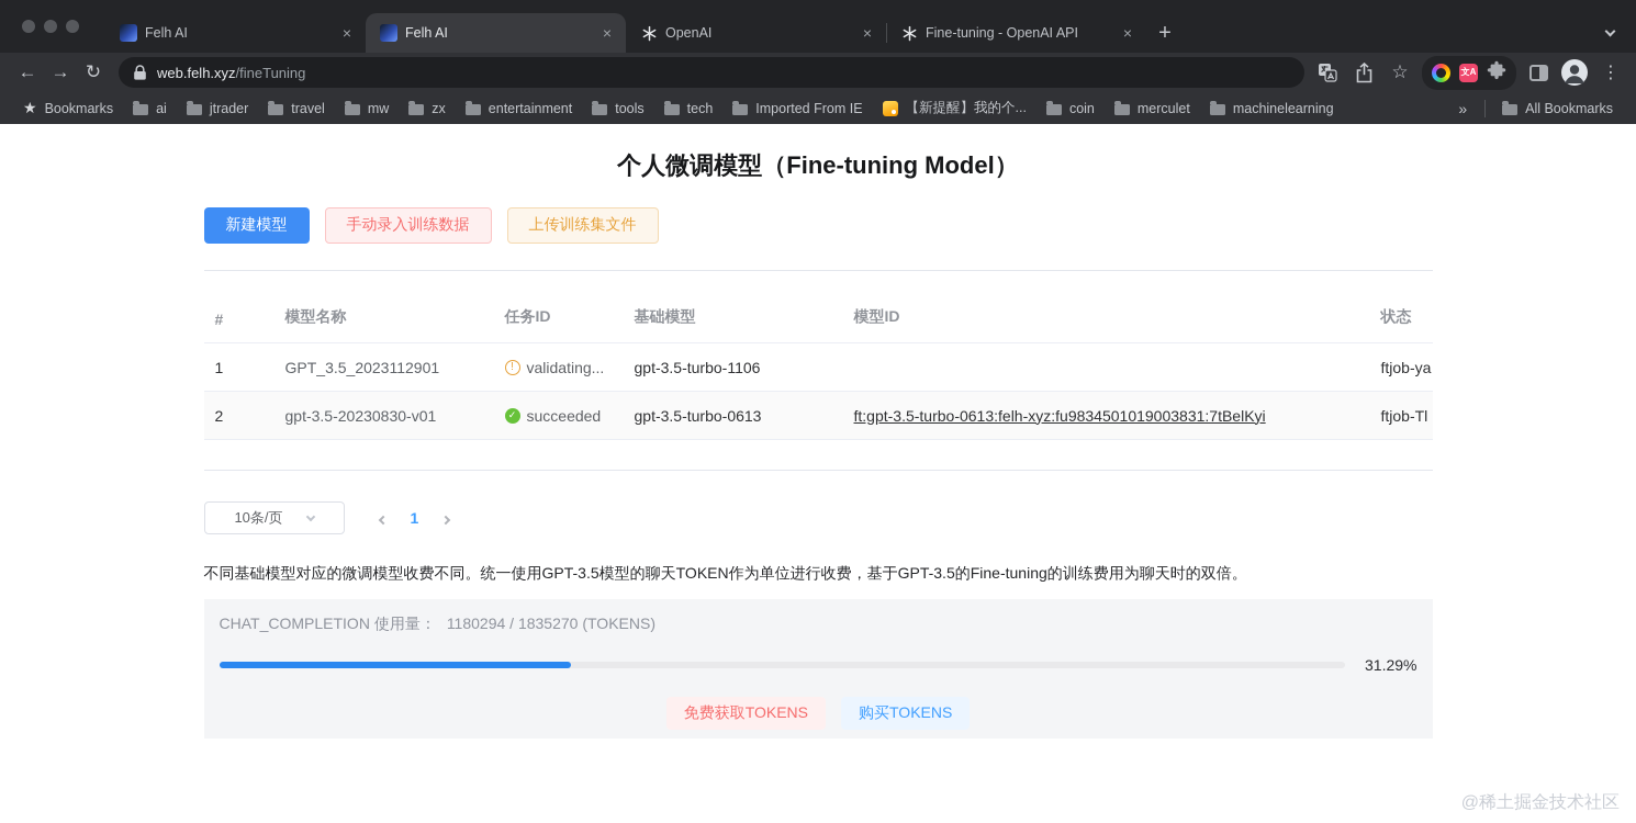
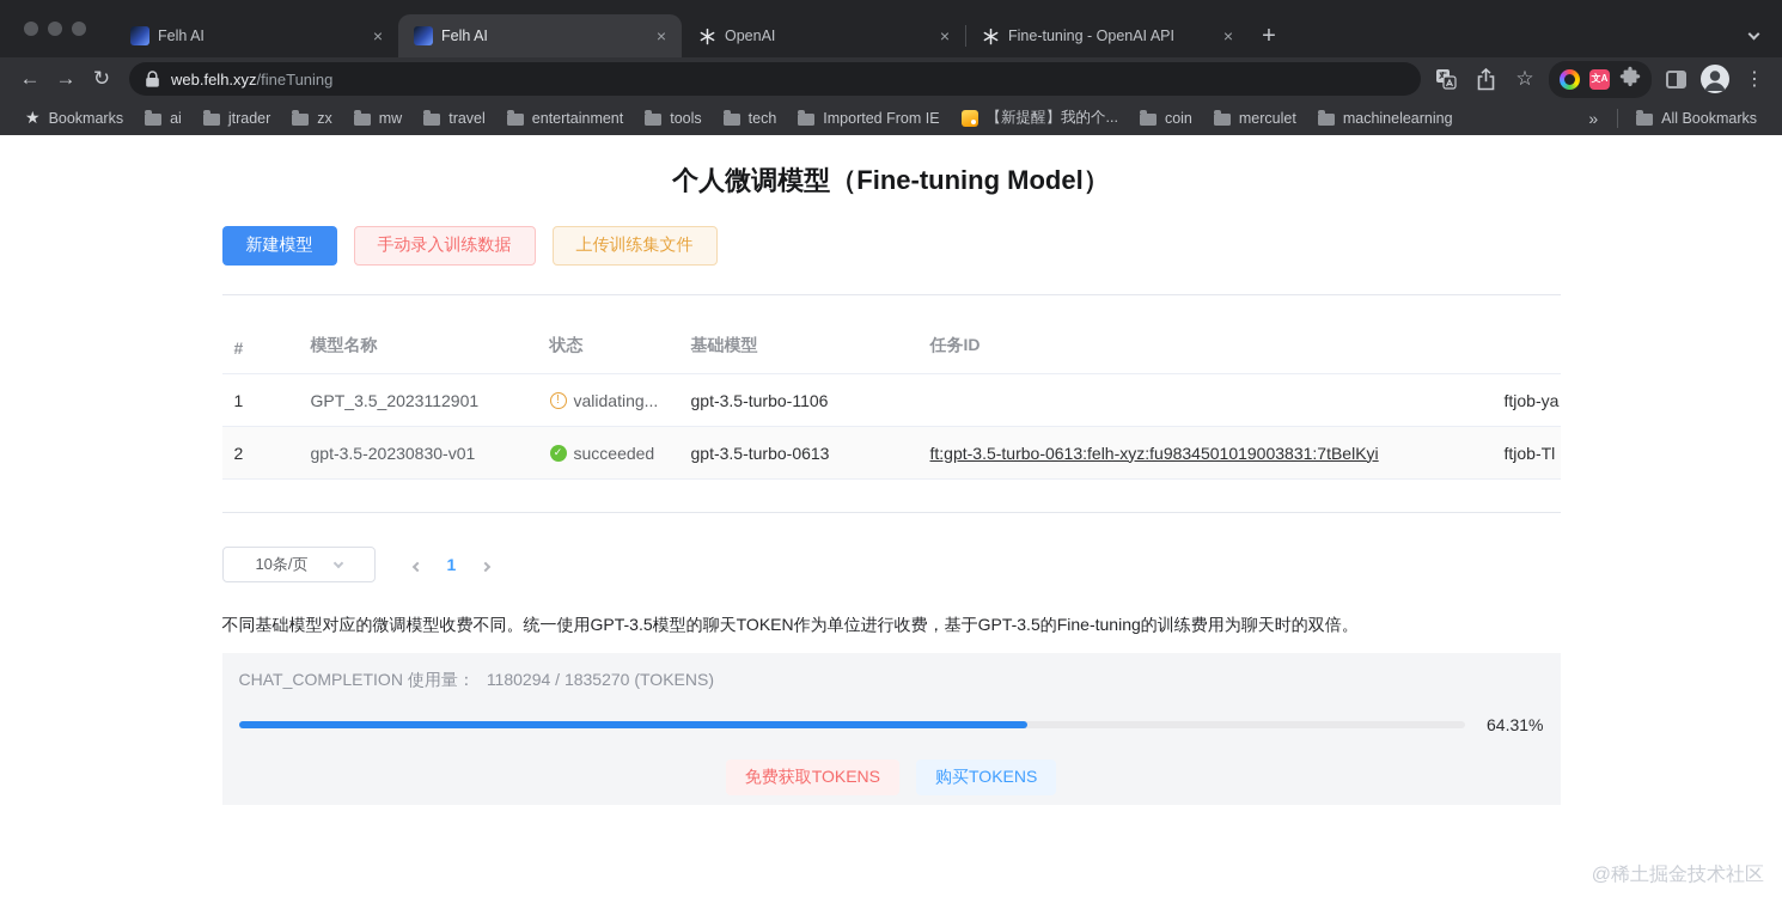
  Felh AI
  ×
  Felh AI
  ×
  OpenAI
  ×
  Fine-tuning - OpenAI API
  ×
  +
  ←
  →
  ↻
  web.felh.xyz
  /fineTuning
  ☆
  文A
  ⋮
  ★
  Bookmarks
  ai
  jtrader
- travel
+ zx
  mw
- zx
+ travel
  entertainment
  tools
  tech
  Imported From IE
  【新提醒】我的个...
  coin
  merculet
  machinelearning
  »
  All Bookmarks
  个人微调模型（Fine-tuning Model）
  新建模型
  手动录入训练数据
  上传训练集文件
  #
  模型名称
- 任务ID
+ 状态
  基础模型
- 模型ID
- 状态
+ 任务ID
  1
  GPT_3.5_2023112901
  !
  validating...
  gpt-3.5-turbo-1106
  ftjob-ya
  2
  gpt-3.5-20230830-v01
  ✓
  succeeded
  gpt-3.5-turbo-0613
  ft:gpt-3.5-turbo-0613:felh-xyz:fu9834501019003831:7tBelKyi
  ftjob-Tl
  10条/页
  1
  不同基础模型对应的微调模型收费不同。统一使用GPT-3.5模型的聊天TOKEN作为单位进行收费，基于GPT-3.5的Fine-tuning的训练费用为聊天时的双倍。
  CHAT_COMPLETION 使用量：
  1180294 / 1835270 (TOKENS)
- 31.29%
+ 64.31%
  免费获取TOKENS
  购买TOKENS
  @稀土掘金技术社区
